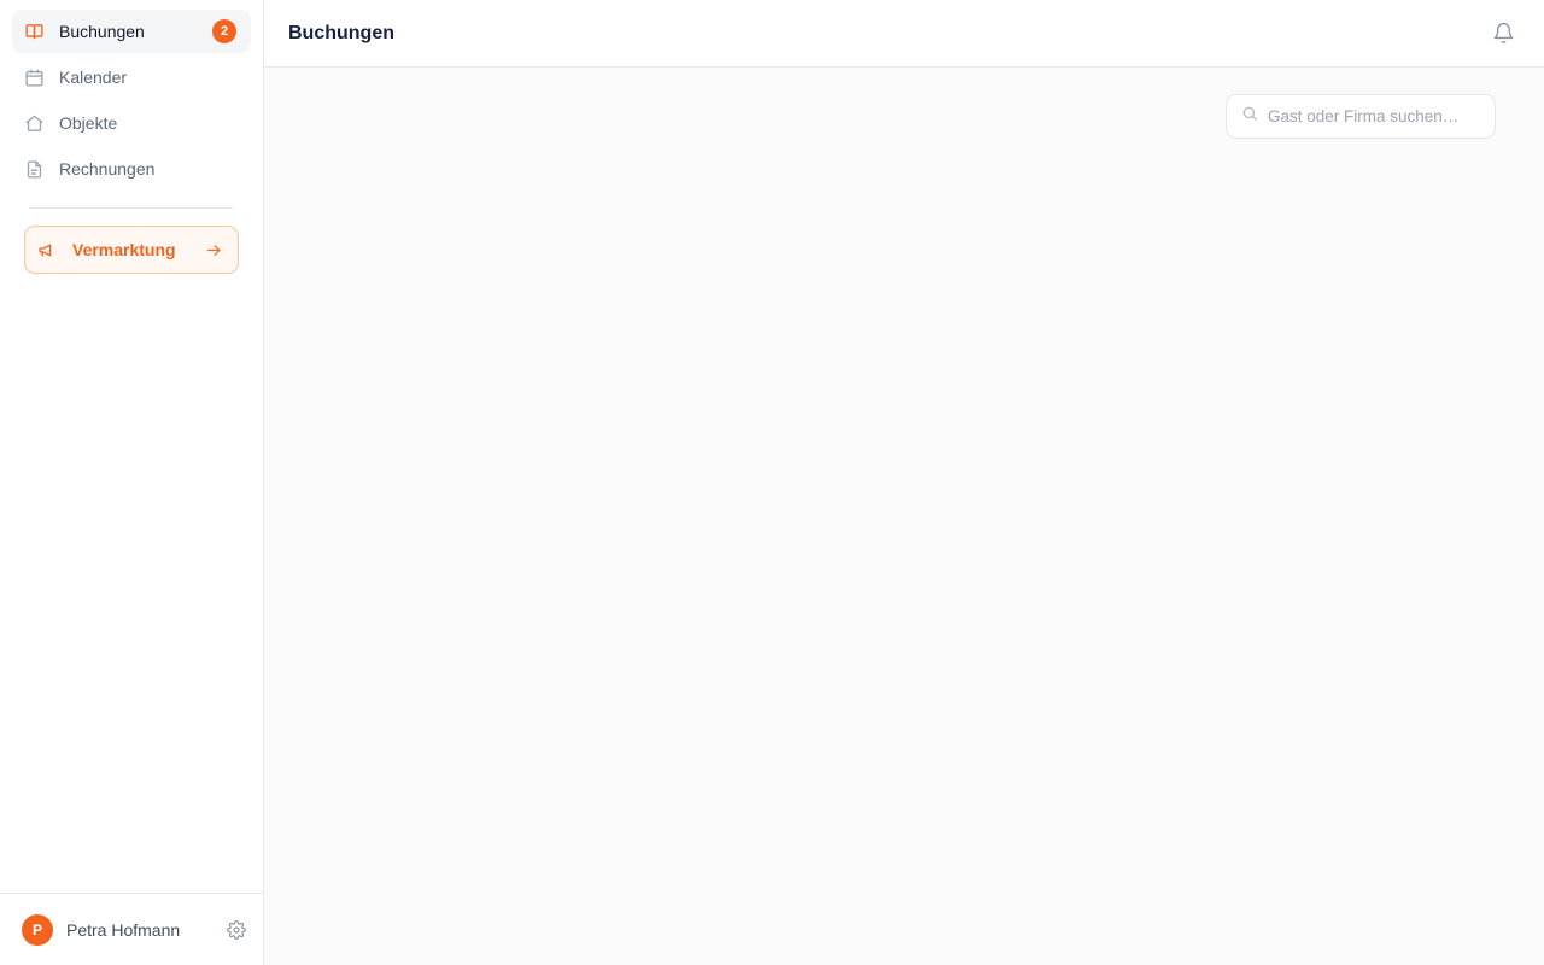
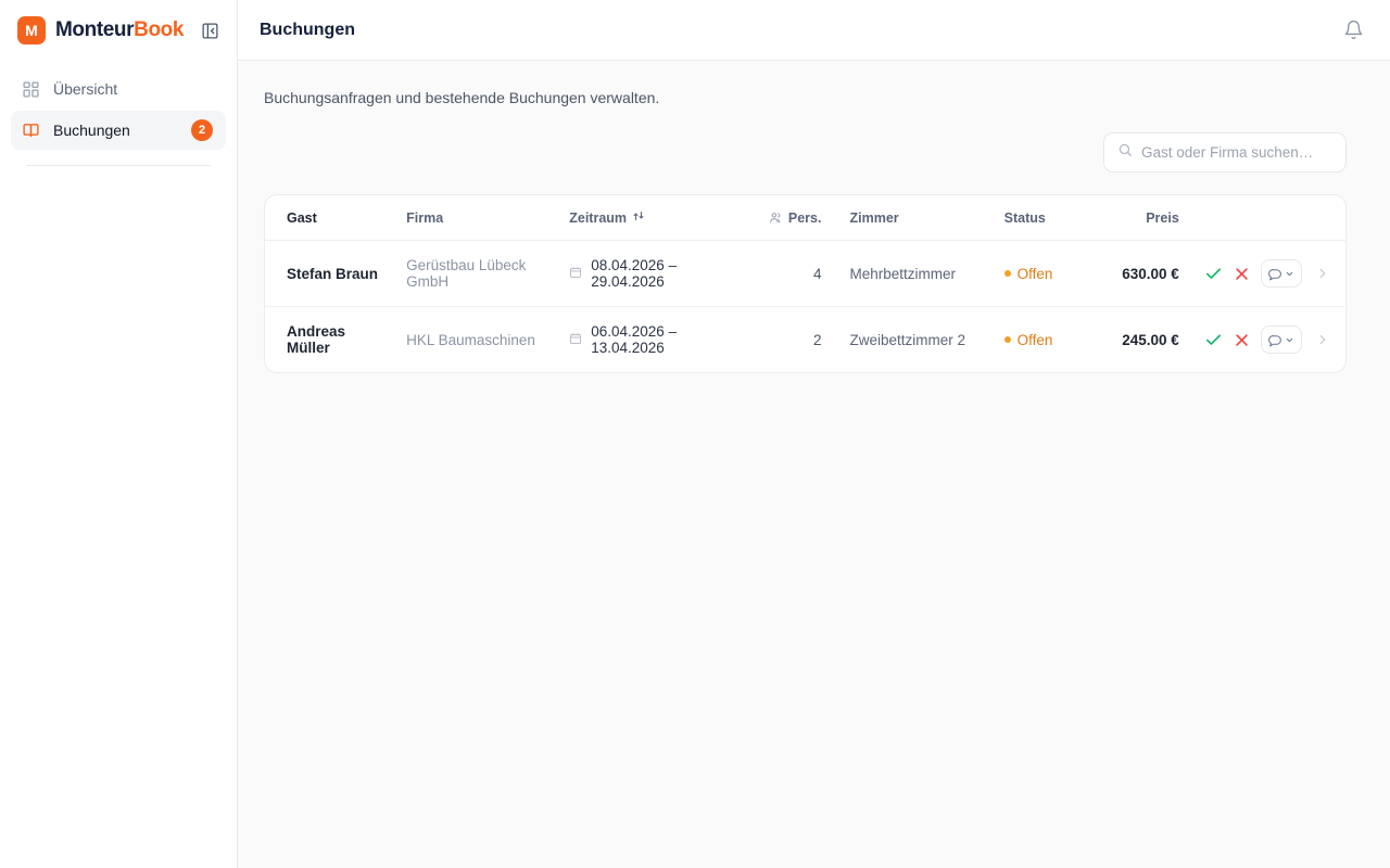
+ M
+ MonteurBook
+ Übersicht
  Buchungen
  2
- Kalender
- Objekte
- Rechnungen
- Vermarktung
- P
- Petra Hofmann
  Buchungen
+ Buchungsanfragen und bestehende Buchungen verwalten.
  Gast oder Firma suchen…
+ Gast	Firma	Zeitraum	Pers.	Zimmer	Status	Preis
+ Stefan Braun	Gerüstbau Lübeck GmbH	08.04.2026 – 29.04.2026	4	Mehrbettzimmer	Offen	630.00 €
+ Andreas Müller	HKL Baumaschinen	06.04.2026 – 13.04.2026	2	Zweibettzimmer 2	Offen	245.00 €
